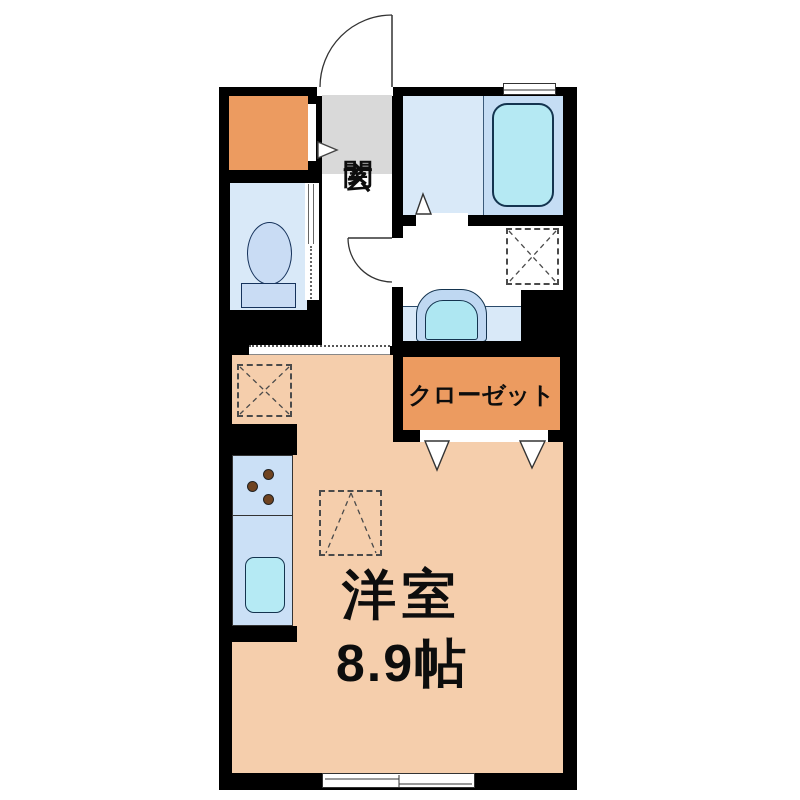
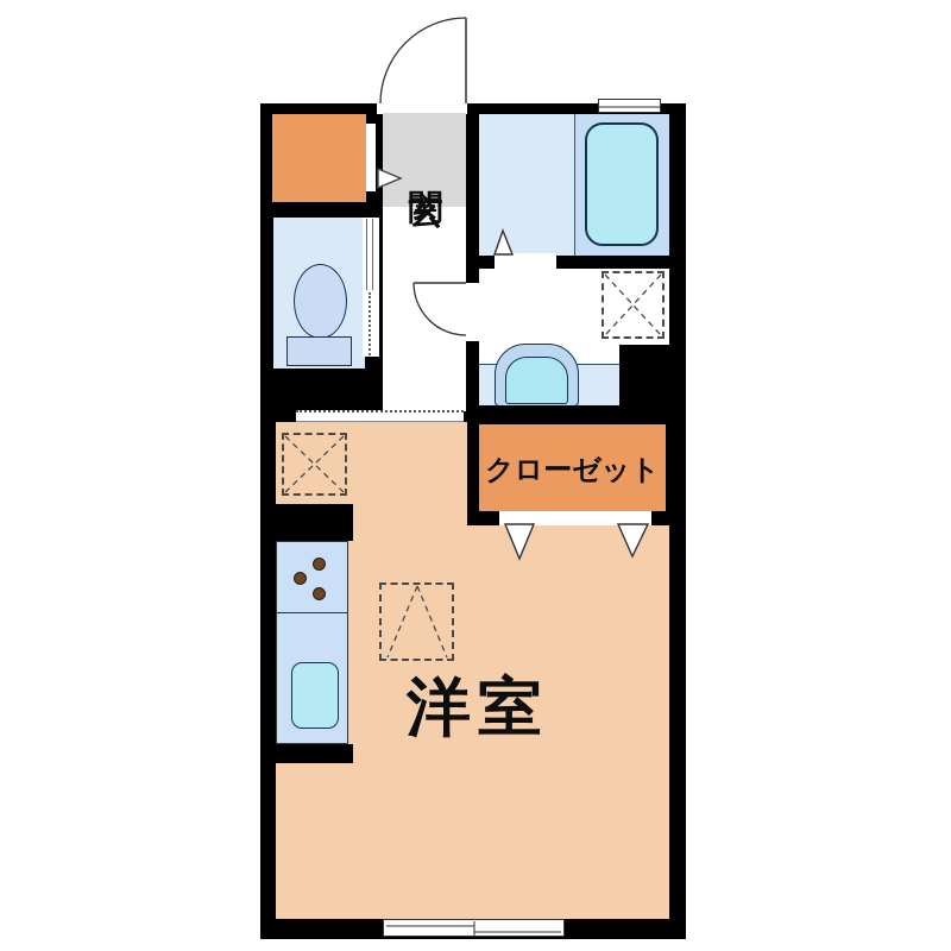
  クローゼット
  洋室
- 8.9帖
